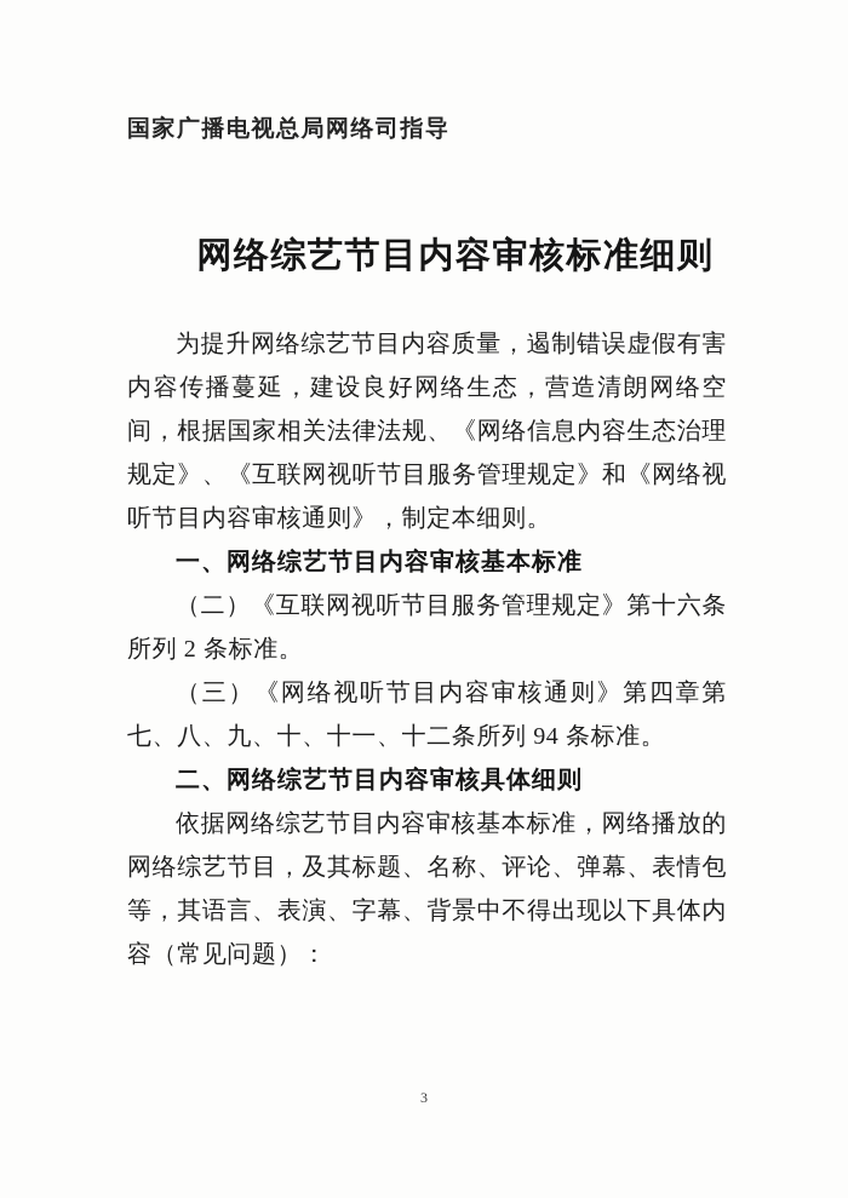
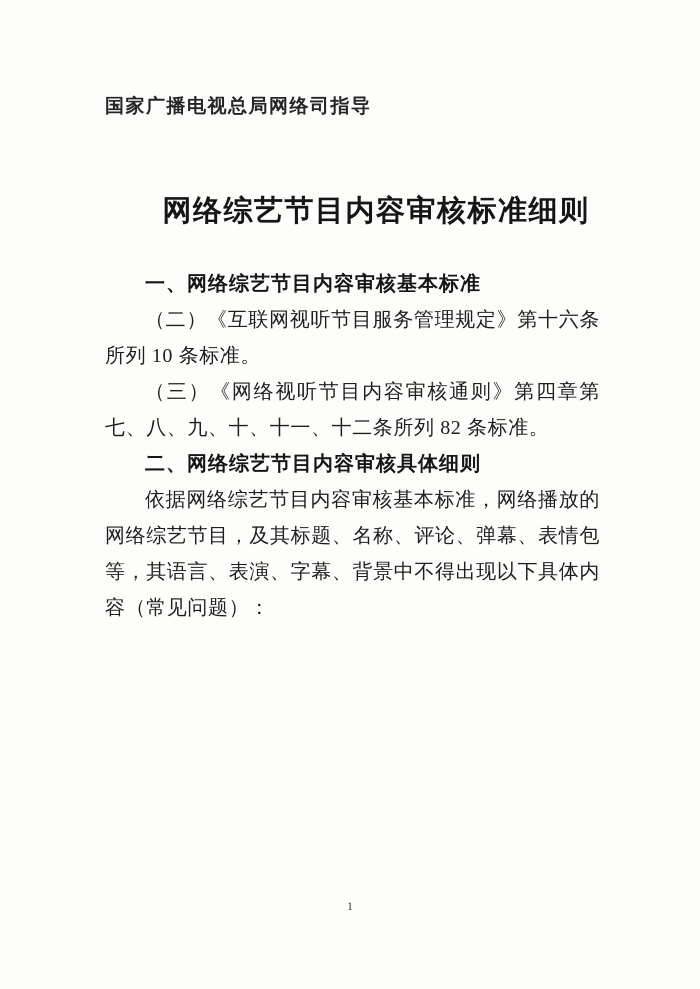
  国家广播电视总局网络司指导
  网络综艺节目内容审核标准细则
- 为提升网络综艺节目内容质量，遏制错误虚假有害内容传播蔓延，建设良好网络生态，营造清朗网络空间，根据国家相关法律法规、《网络信息内容生态治理规定》、《互联网视听节目服务管理规定》和《网络视听节目内容审核通则》，制定本细则。
  一、网络综艺节目内容审核基本标准
- （二）《互联网视听节目服务管理规定》第十六条所列 2 条标准。
+ （二）《互联网视听节目服务管理规定》第十六条所列 10 条标准。
- （三）《网络视听节目内容审核通则》第四章第七、八、九、十、十一、十二条所列 94 条标准。
+ （三）《网络视听节目内容审核通则》第四章第七、八、九、十、十一、十二条所列 82 条标准。
  二、网络综艺节目内容审核具体细则
  依据网络综艺节目内容审核基本标准，网络播放的网络综艺节目，及其标题、名称、评论、弹幕、表情包等，其语言、表演、字幕、背景中不得出现以下具体内容（常见问题）：
- 3
+ 1
